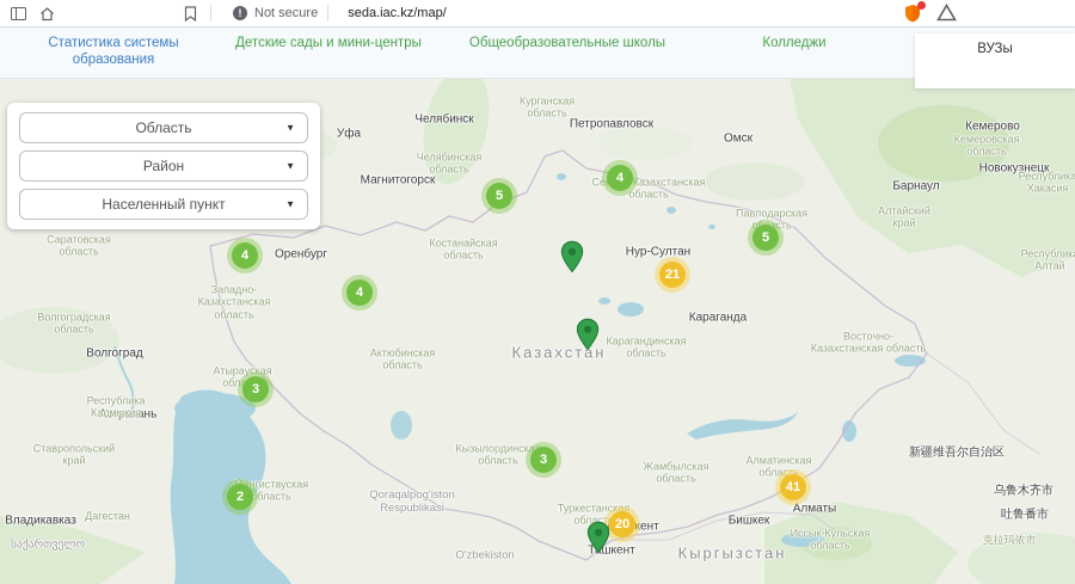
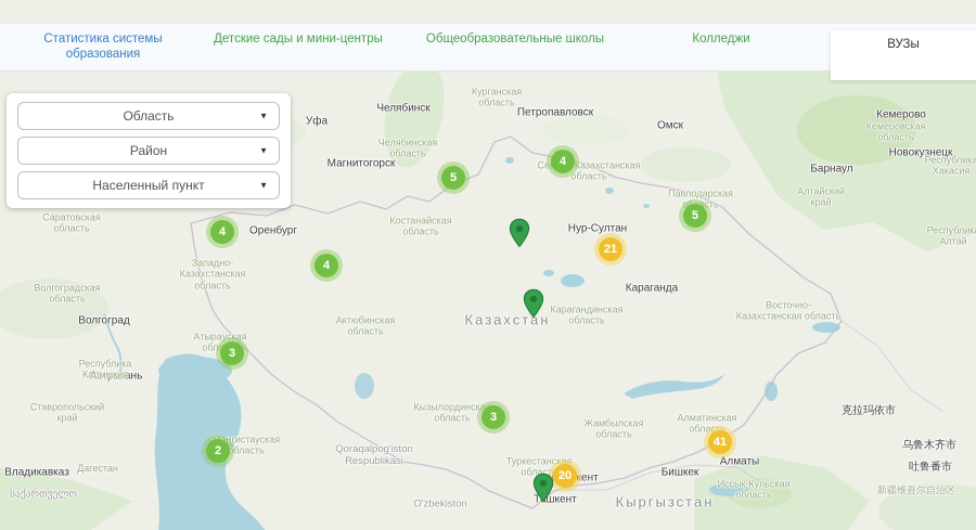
  Уфа
  Челябинск
  Петропавловск
  Омск
  Кемерово
  Новокузнецк
  Барнаул
  Магнитогорск
  Оренбург
  Нур-Султан
  Караганда
  Волгоград
  Астрахань
  Алматы
  Бишкек
  Тшкент
  Владикавказ
- 新疆维吾尔自治区
+ 克拉玛依市
  乌鲁木齐市
  吐鲁番市
  Курганская область
  Кемеровская область
  Челябинская область
  СеКазахстанская область
  Павлодарская ость
  Алтайский край
  Республика Хакасия
  Республик Алтай
  Саратовская область
  Костанайская область
  Западно-Казахстанская область
  Волгоградская область
  Актюбинская область
  Карагандинская область
  Восточно-Казахстанская область
  Атырауская обл
  Республика Калмыкия
  Ставропольский край
  нгистауская область
  Кызылординска область
  Жамбылская область
  Алматинская область
  Туркестанская област
  Иссык-Кульская область
  Дагестан
- 克拉玛依市
+ 新疆维吾尔自治区
  Qoraqalpog'iston Respublikasi
  საქართველო
  O'zbekiston
  Казахстан
  Кыргызстан
  5
  4
  5
  4
  4
  3
  2
  3
  21
  41
  20
  Область
  ▼
  Район
  ▼
  Населенный пункт
  ▼
  Статистика системы образования
  Детские сады и мини-центры
  Общеобразовательные школы
  Колледжи
  ВУЗы
- !
- Not secure
- seda.iac.kz/map/
